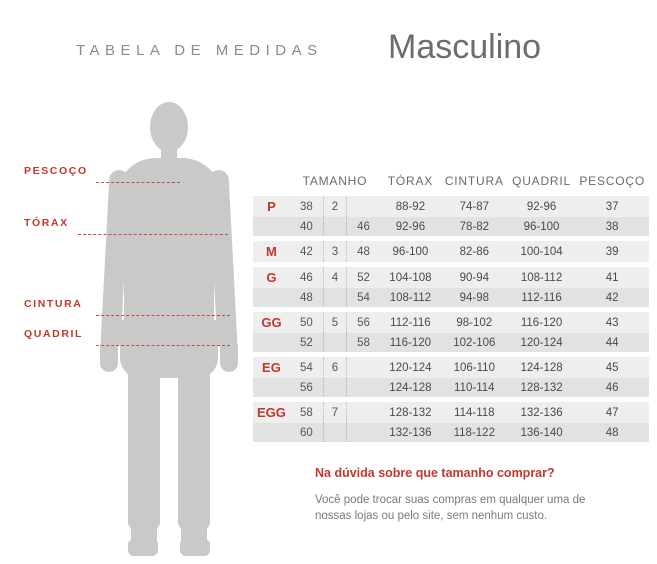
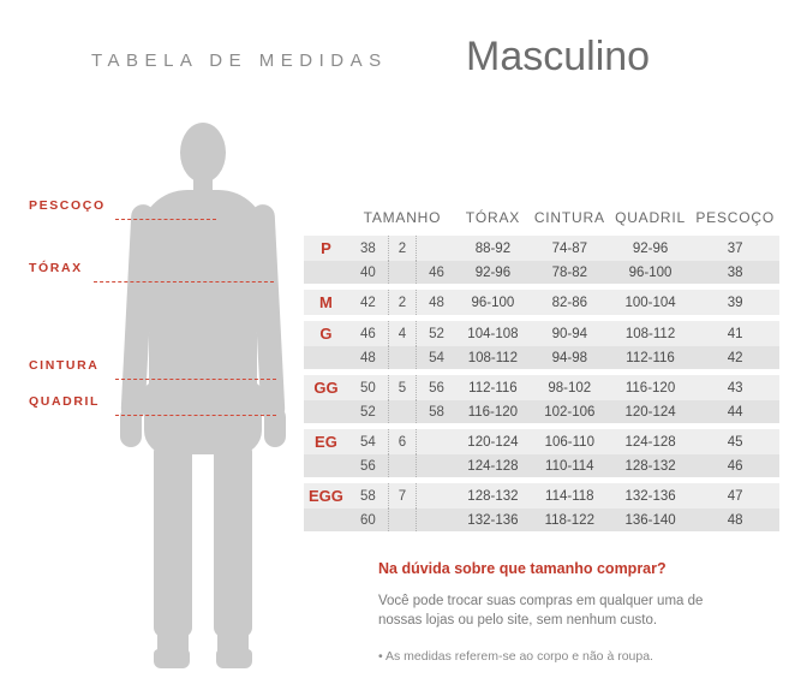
  TABELA DE MEDIDAS
  Masculino
  PESCOÇO
  TÓRAX
  CINTURA
  QUADRIL
  	TAMANHO	TÓRAX	CINTURA	QUADRIL	PESCOÇO
  P	38	2		88-92	74-87	92-96	37
  	40		46	92-96	78-82	96-100	38
- M	42	3	48	96-100	82-86	100-104	39
+ M	42	2	48	96-100	82-86	100-104	39
  G	46	4	52	104-108	90-94	108-112	41
  	48		54	108-112	94-98	112-116	42
  GG	50	5	56	112-116	98-102	116-120	43
  	52		58	116-120	102-106	120-124	44
  EG	54	6		120-124	106-110	124-128	45
  	56			124-128	110-114	128-132	46
  EGG	58	7		128-132	114-118	132-136	47
  	60			132-136	118-122	136-140	48
  Na dúvida sobre que tamanho comprar?
  Você pode trocar suas compras em qualquer uma de
  nossas lojas ou pelo site, sem nenhum custo.
+ • As medidas referem-se ao corpo e não à roupa.
